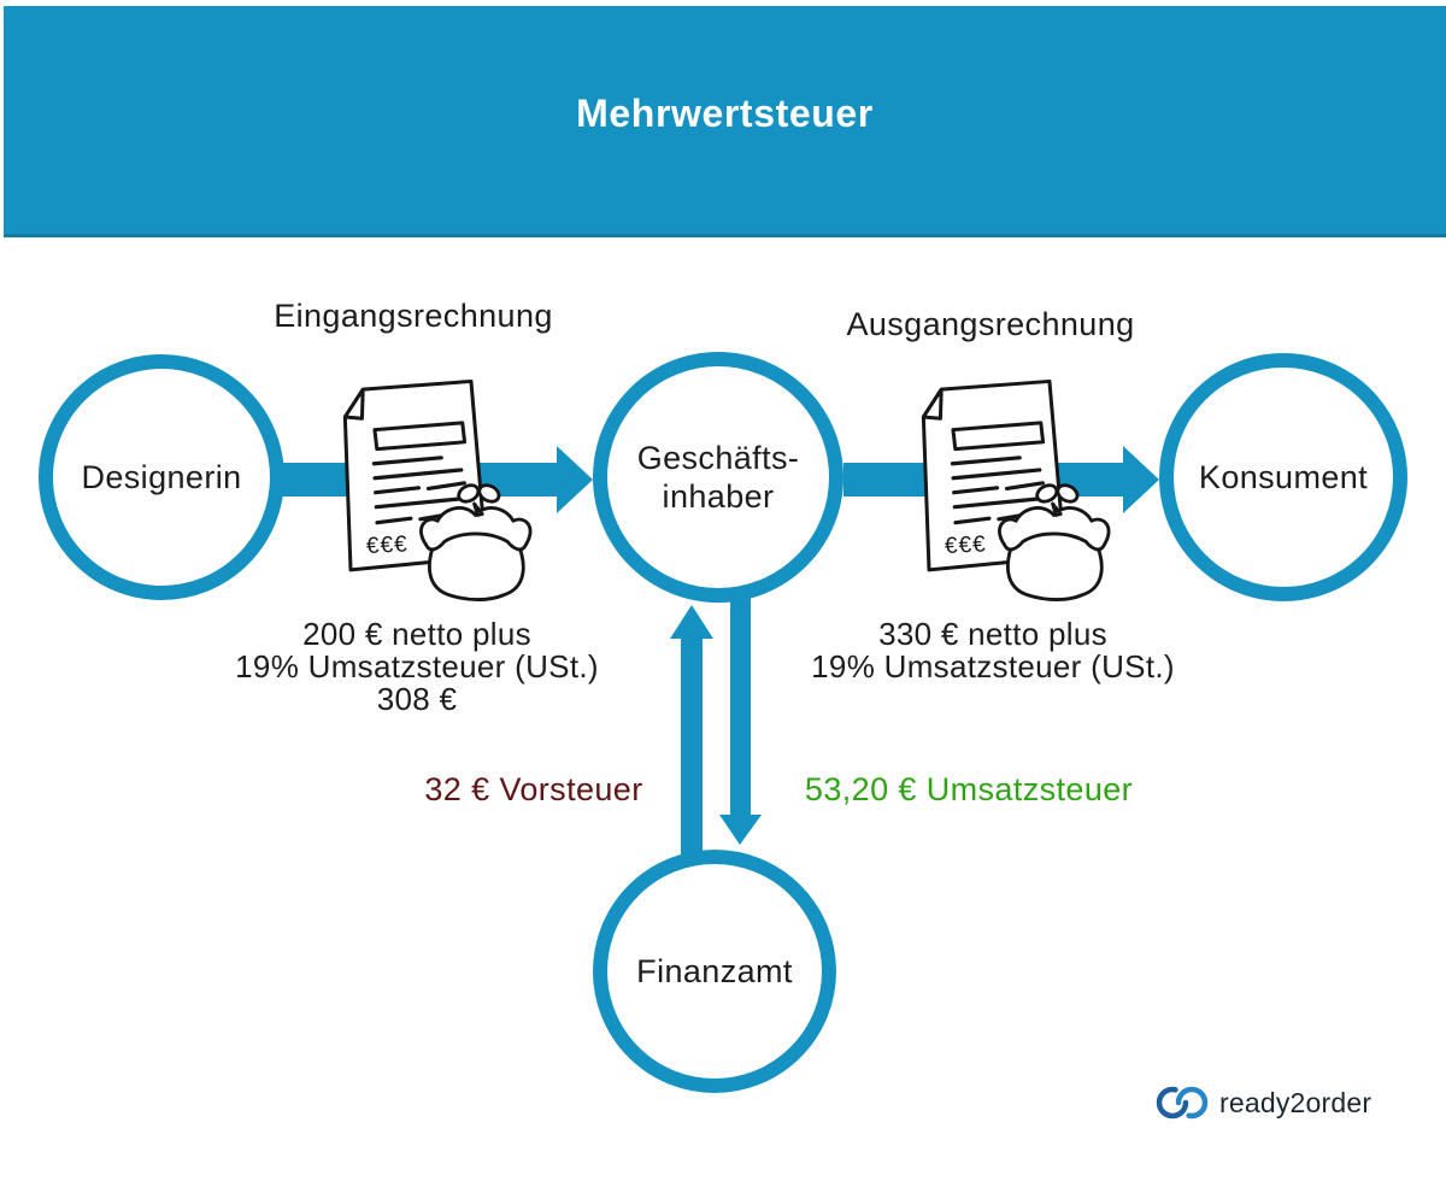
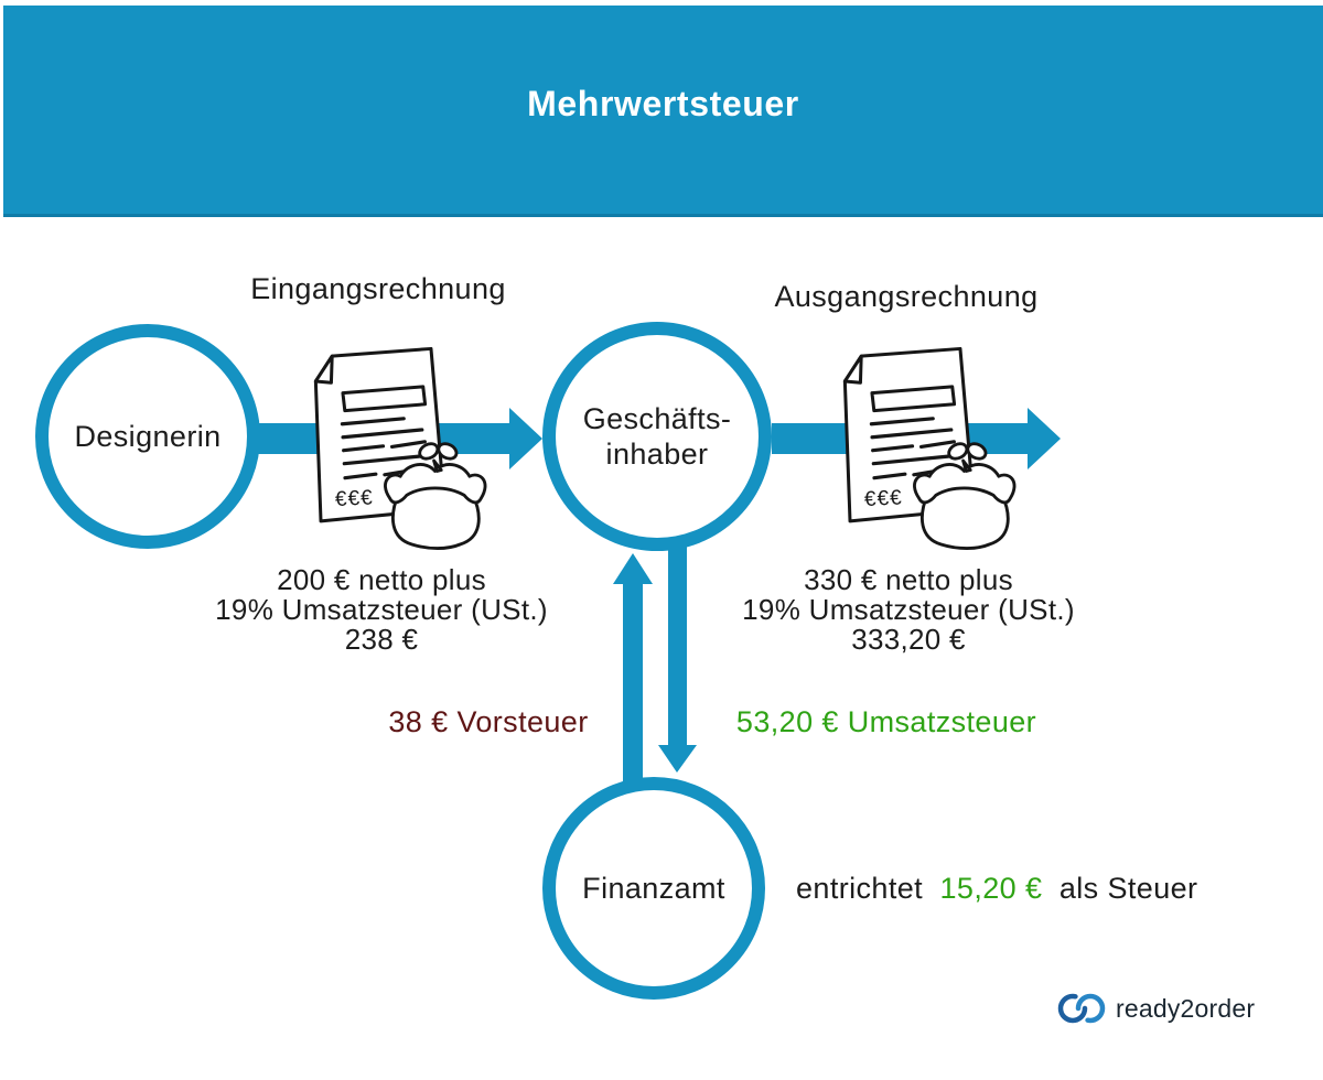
  Mehrwertsteuer
  Designerin
  Geschäfts-
  inhaber
- Konsument
  Finanzamt
  Eingangsrechnung
  Ausgangsrechnung
  200 € netto plus
  19% Umsatzsteuer (USt.)
- 308 €
+ 238 €
  330 € netto plus
  19% Umsatzsteuer (USt.)
+ 333,20 €
- 32 € Vorsteuer
+ 38 € Vorsteuer
  53,20 € Umsatzsteuer
+ entrichtet 15,20 € als Steuer
  ready2order
